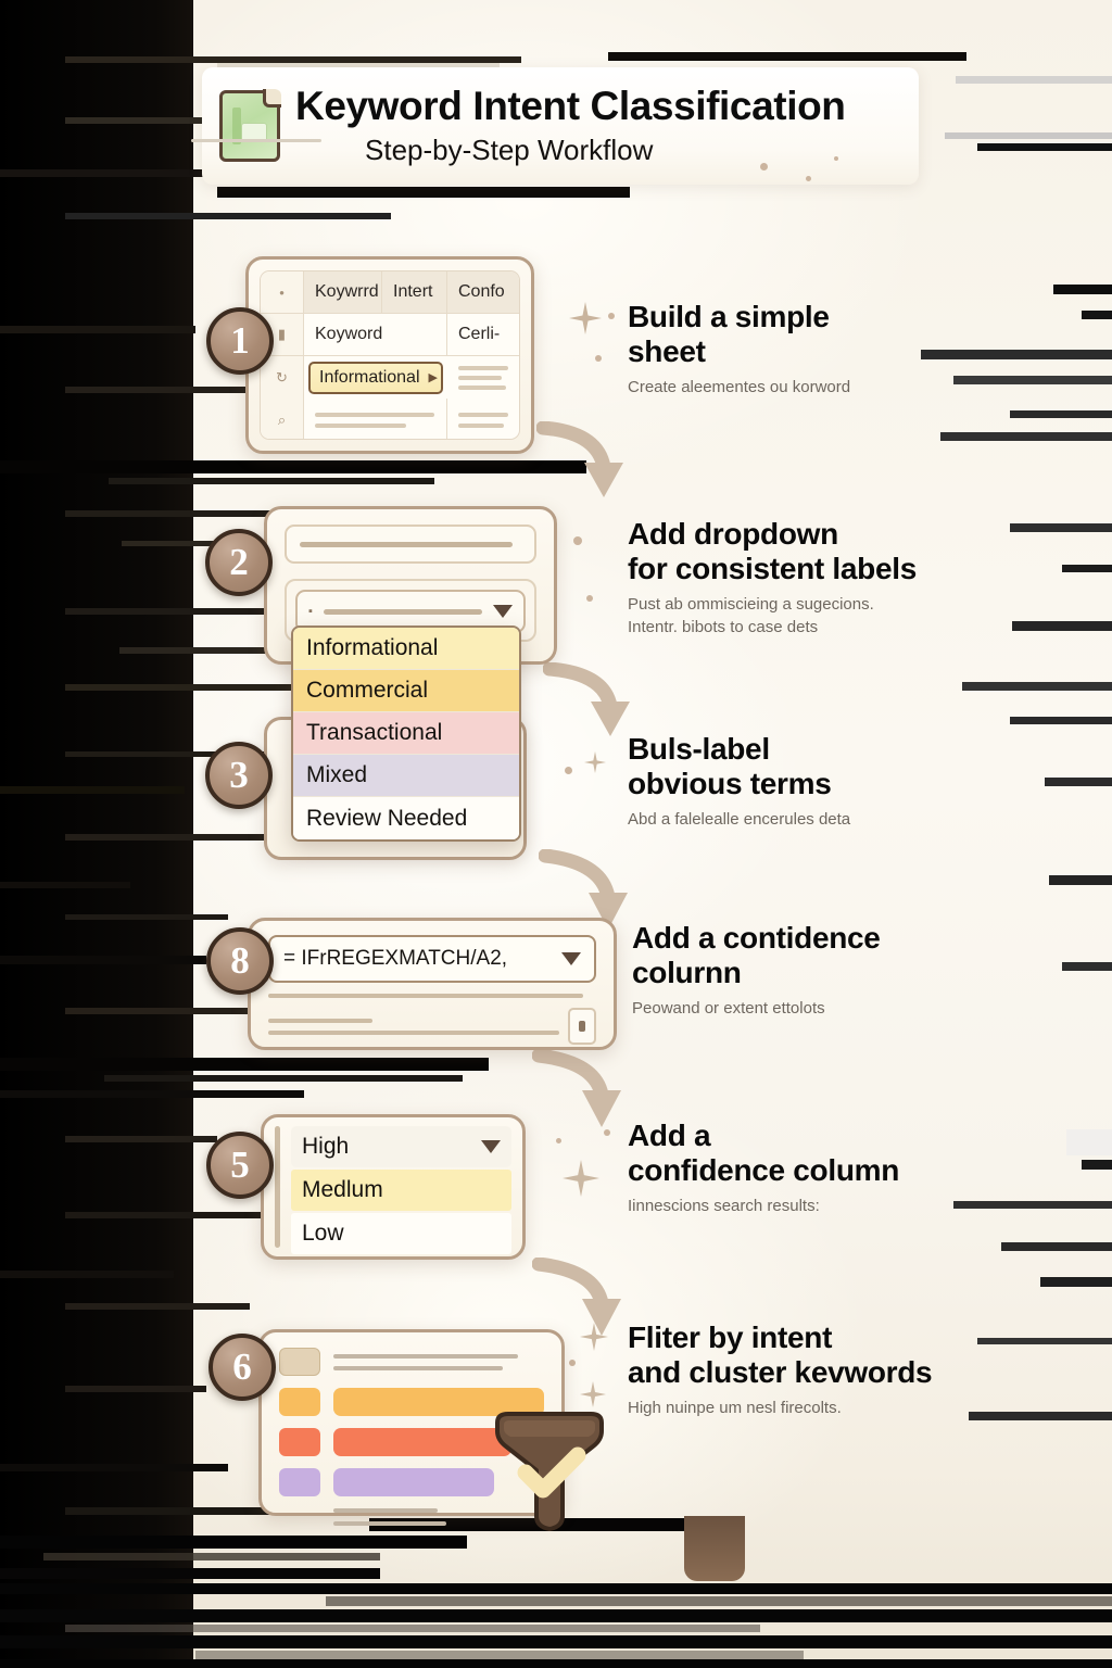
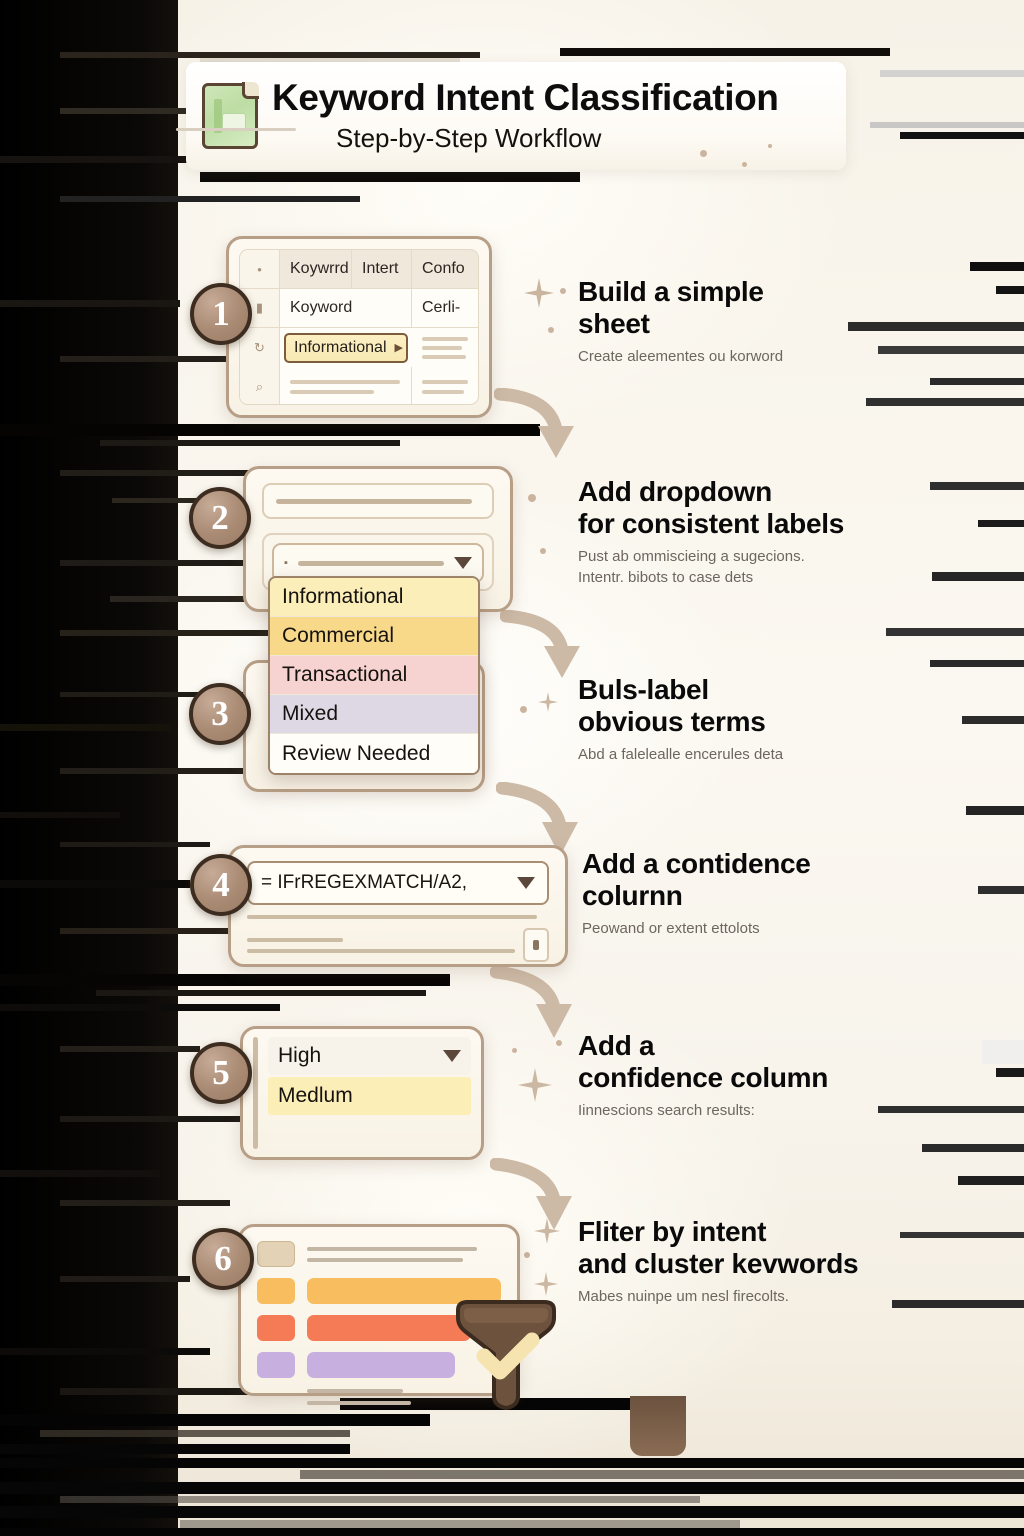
  Keyword Intent Classification
  Step-by-Step Workflow
  1
  •
  Koywrrd
  Intert
  Confo
  ▮
  Koyword
  Cerli-
  ↻
  Informational
  ▶
  ⌕
  Build a simple
  sheet
  Create aleementes ou korword
  2
  ▪
  Add dropdown
  for consistent labels
  Pust ab ommiscieing a sugecions.
  Intentr. bibots to case dets
  3
  Informational
  Commercial
  Transactional
  Mixed
  Review Needed
  Buls-label
  obvious terms
  Abd a falelealle encerules deta
- 8
+ 4
  = IFrREGEXMATCH/A2,
  Add a contidence
  colurnn
  Peowand or extent ettolots
  5
  High
  Medlum
- Low
  Add a
  confidence column
  Iinnescions search results:
  6
  Fliter by intent
  and cluster kevwords
- High nuinpe um nesl firecolts.
+ Mabes nuinpe um nesl firecolts.
